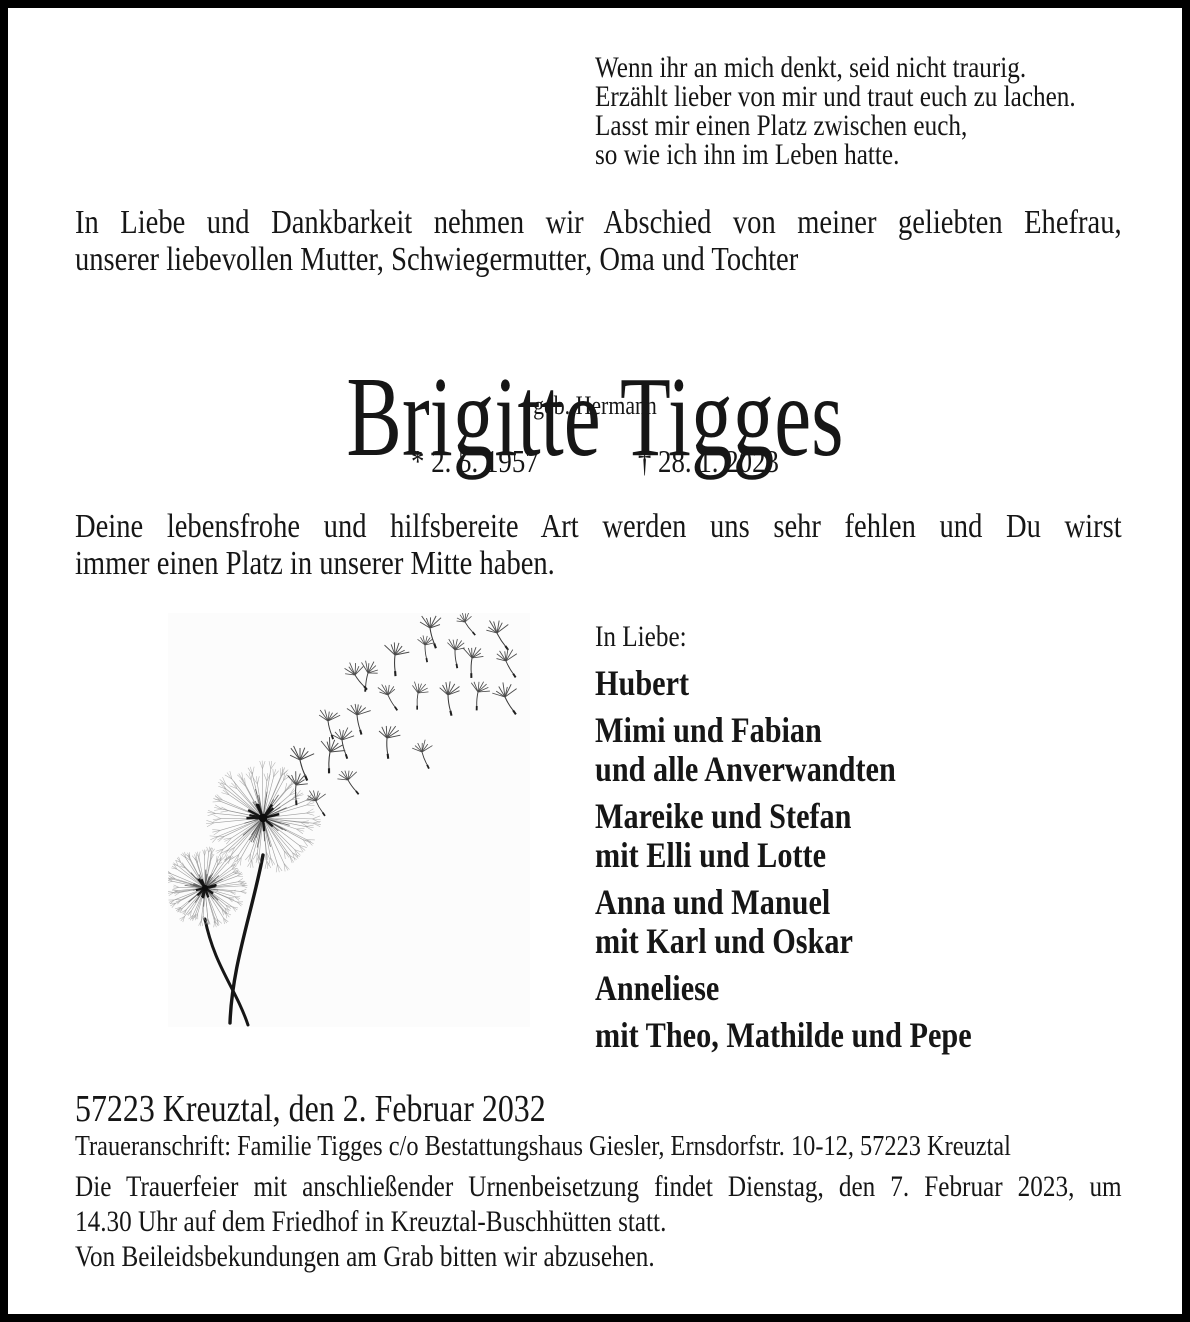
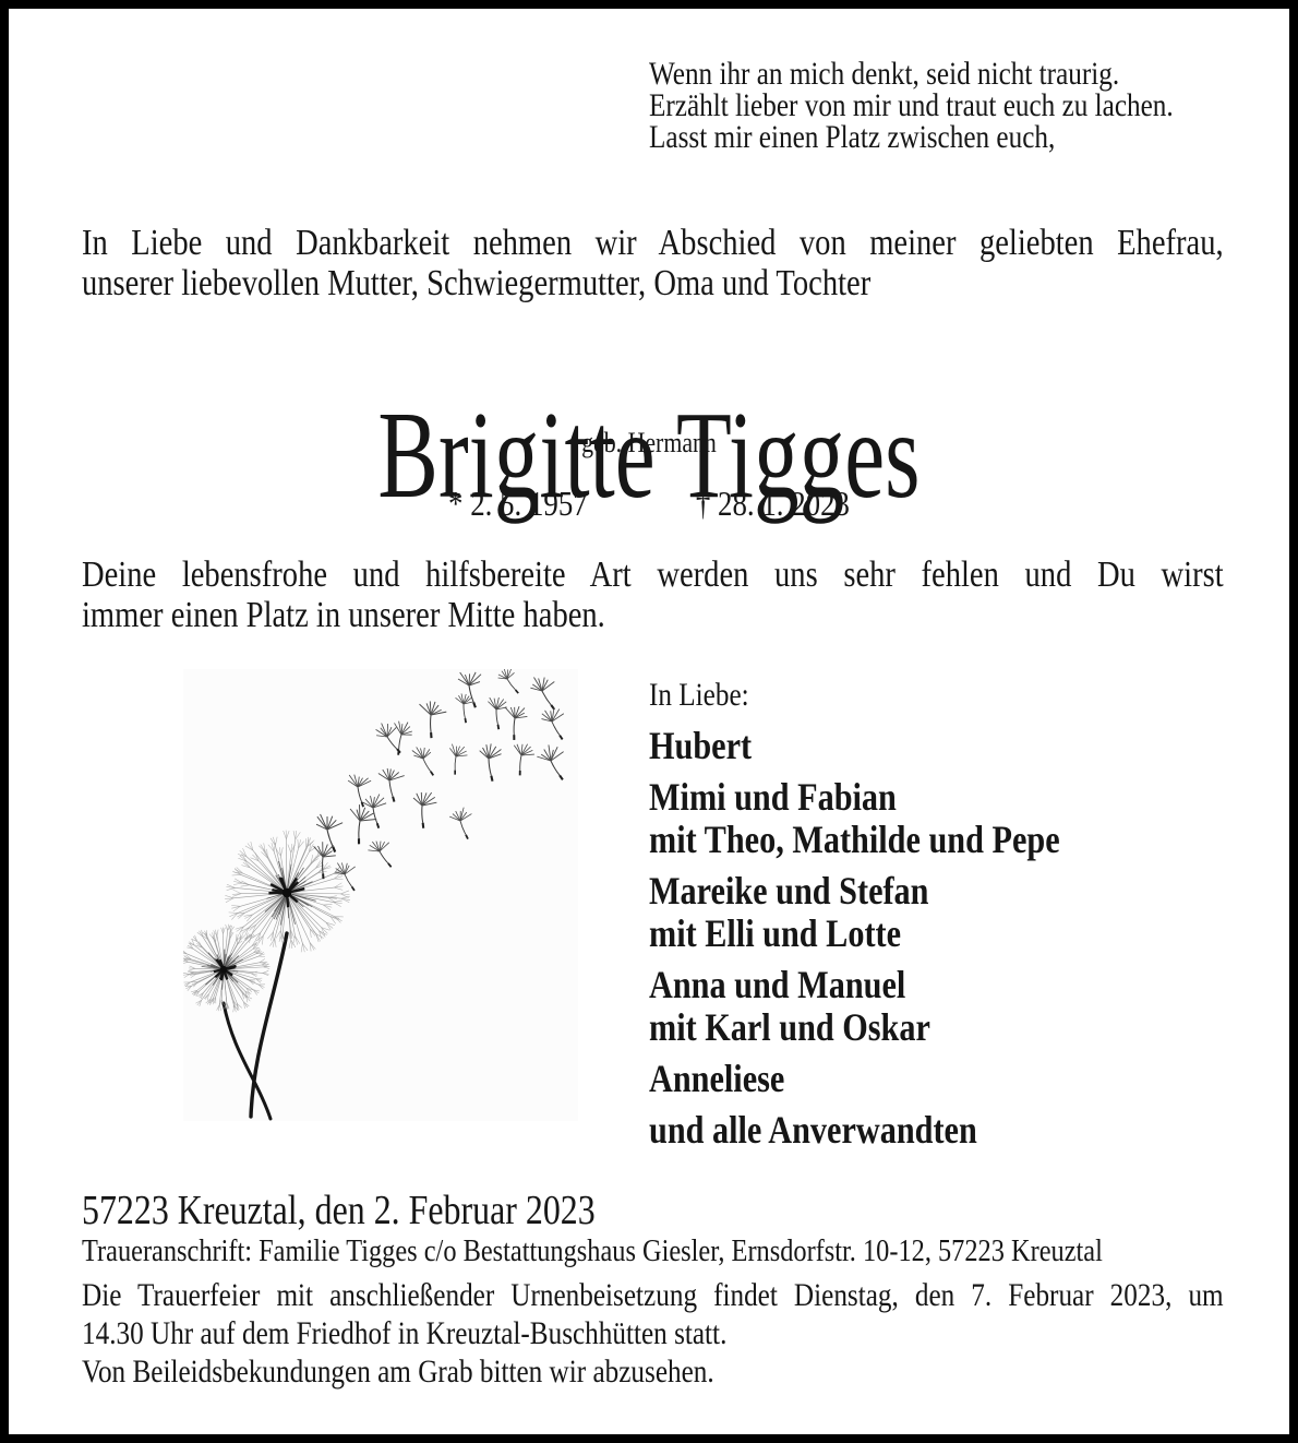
  Wenn ihr an mich denkt, seid nicht traurig.
  Erzählt lieber von mir und traut euch zu lachen.
  Lasst mir einen Platz zwischen euch,
- so wie ich ihn im Leben hatte.
  In Liebe und Dankbarkeit nehmen wir Abschied von meiner geliebten Ehefrau,
  unserer liebevollen Mutter, Schwiegermutter, Oma und Tochter
  Brigitte Tigges
  geb. Hermann
  * 2. 5. 1957
  † 28. 1. 2023
  Deine lebensfrohe und hilfsbereite Art werden uns sehr fehlen und Du wirst
  immer einen Platz in unserer Mitte haben.
  In Liebe:
  Hubert
  Mimi und Fabian
- und alle Anverwandten
+ mit Theo, Mathilde und Pepe
  Mareike und Stefan
  mit Elli und Lotte
  Anna und Manuel
  mit Karl und Oskar
  Anneliese
- mit Theo, Mathilde und Pepe
+ und alle Anverwandten
- 57223 Kreuztal, den 2. Februar 2032
+ 57223 Kreuztal, den 2. Februar 2023
  Traueranschrift: Familie Tigges c/o Bestattungshaus Giesler, Ernsdorfstr. 10-12, 57223 Kreuztal
  Die Trauerfeier mit anschließender Urnenbeisetzung findet Dienstag, den 7. Februar 2023, um
  14.30 Uhr auf dem Friedhof in Kreuztal-Buschhütten statt.
  Von Beileidsbekundungen am Grab bitten wir abzusehen.
